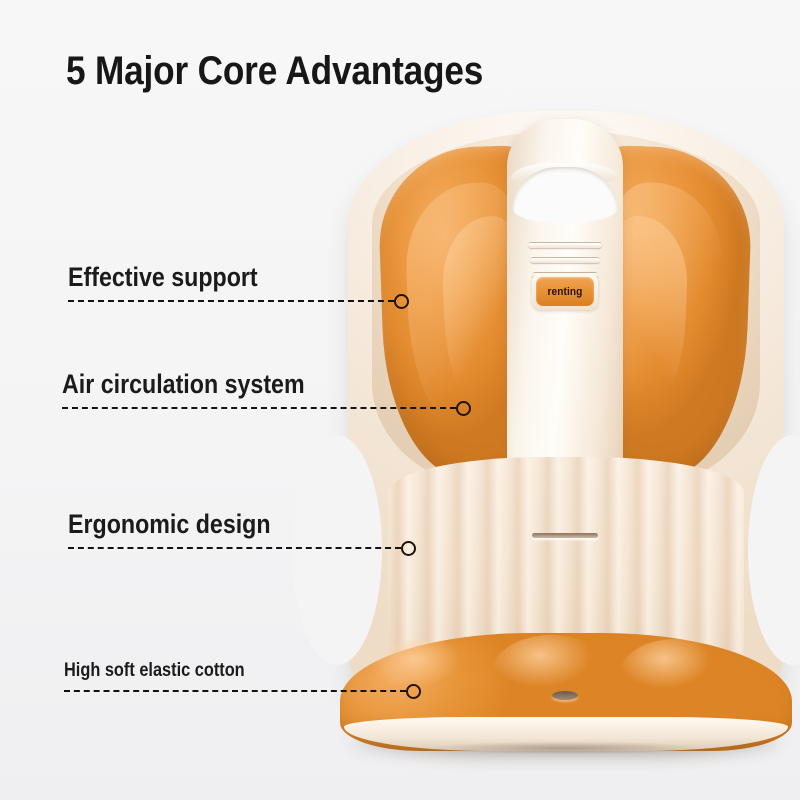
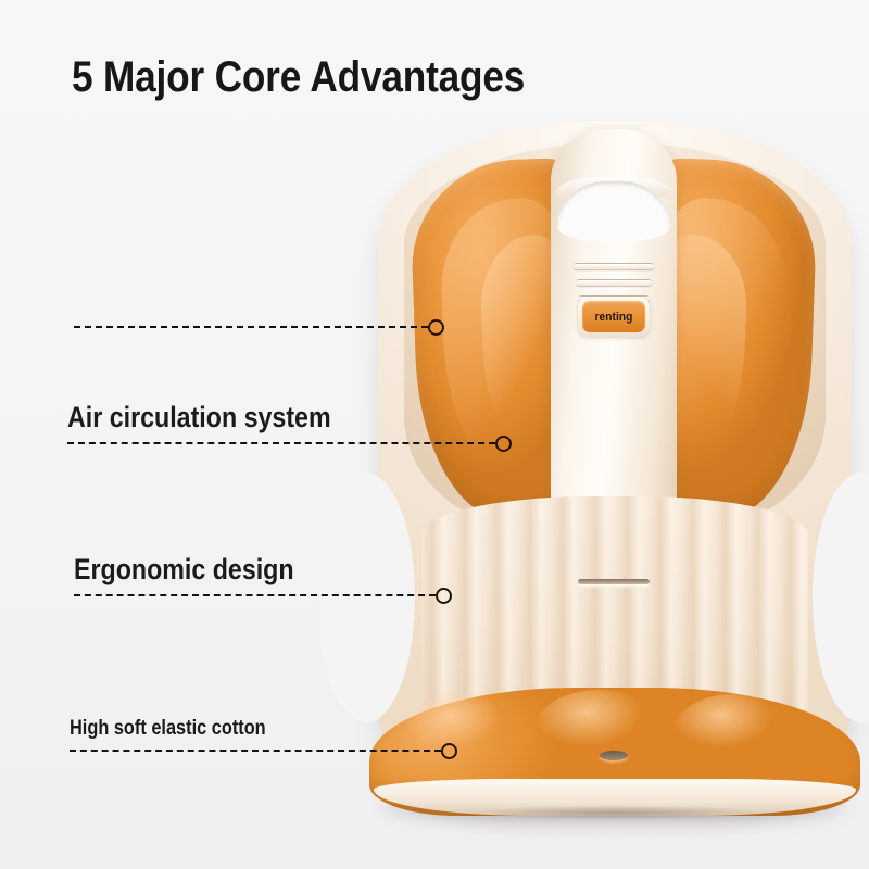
  5 Major Core Advantages
  renting
- Effective support
  Air circulation system
  Ergonomic design
  High soft elastic cotton
